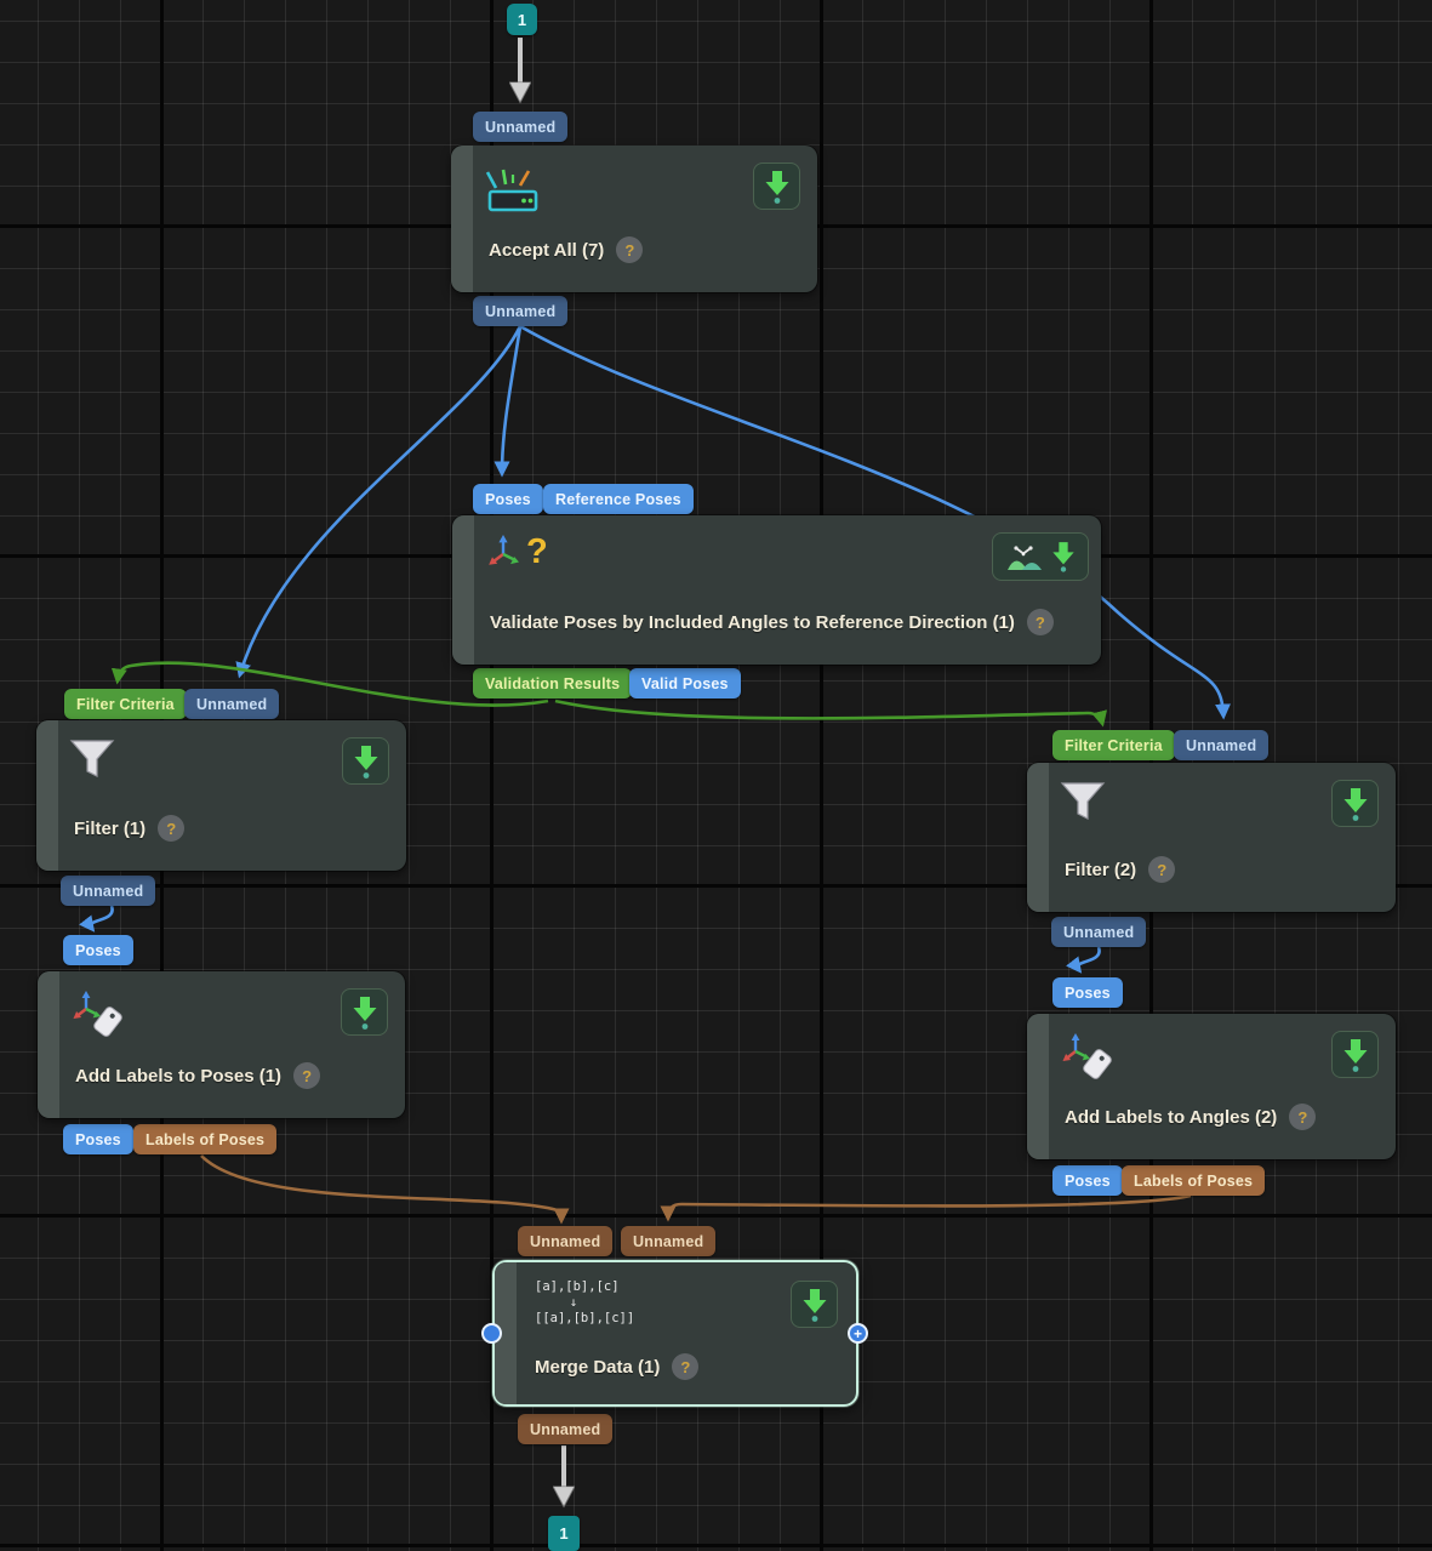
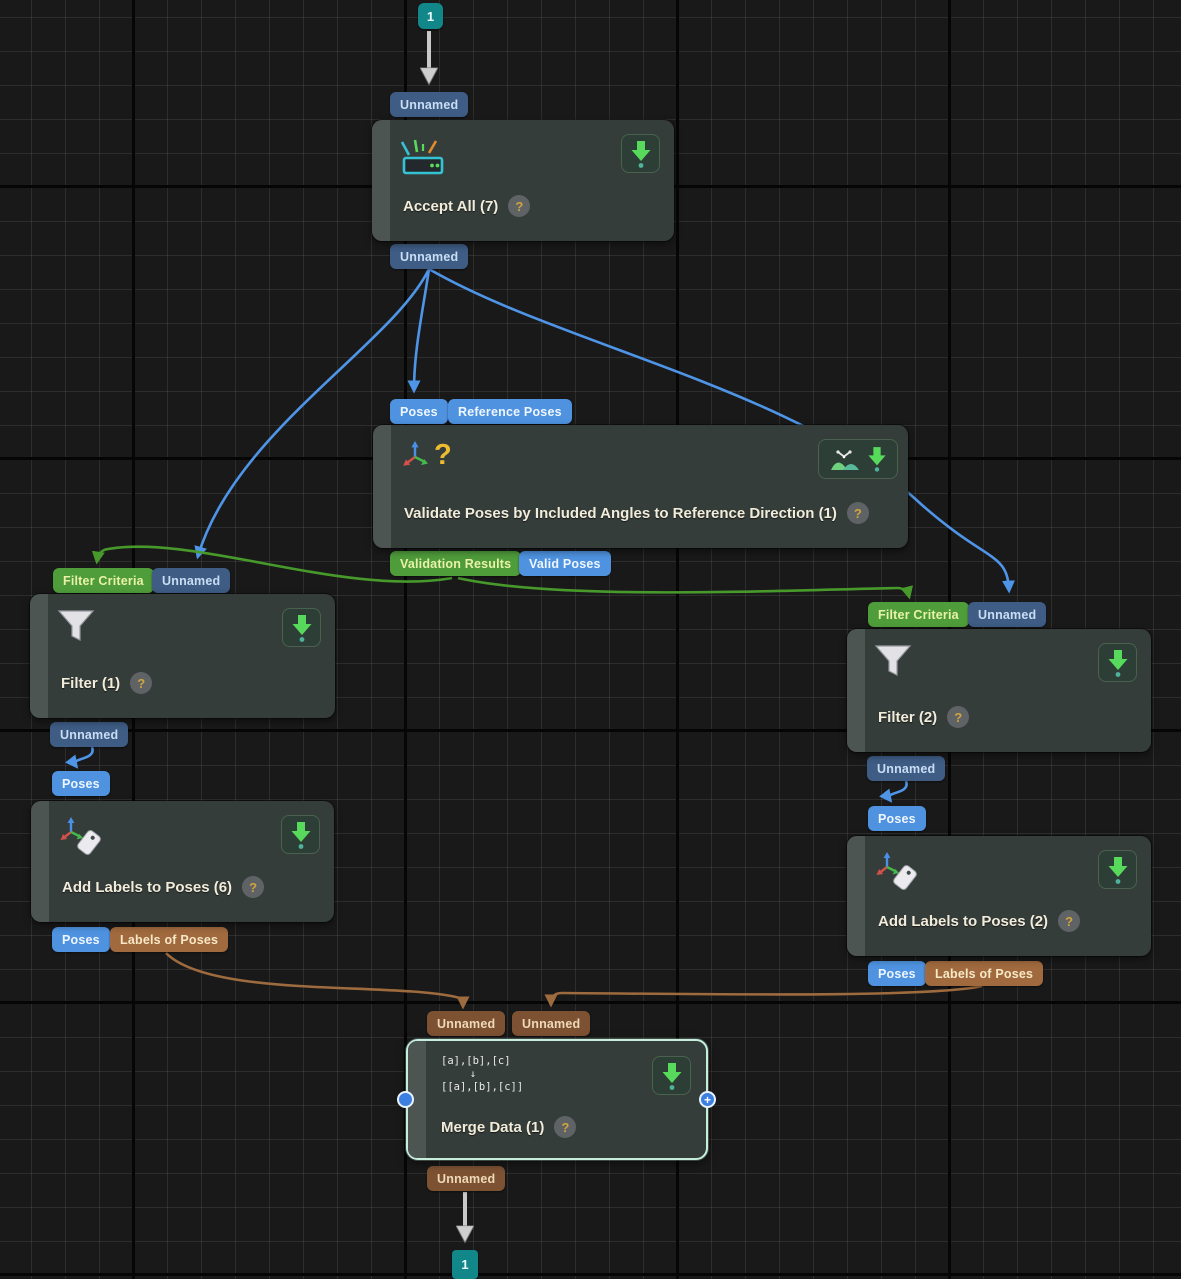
  1
  1
  Unnamed
  Accept All (7)
  ?
  Unnamed
  Poses
  Reference Poses
  ?
  Validate Poses by Included Angles to Reference Direction (1)
  ?
  Validation Results
  Valid Poses
  Filter Criteria
  Unnamed
  Filter (1)
  ?
  Unnamed
  Poses
- Add Labels to Poses (1)
+ Add Labels to Poses (6)
  ?
  Poses
  Labels of Poses
  Filter Criteria
  Unnamed
  Filter (2)
  ?
  Unnamed
  Poses
- Add Labels to Angles (2)
+ Add Labels to Poses (2)
  ?
  Poses
  Labels of Poses
  Unnamed
  Unnamed
  [a],[b],[c]
  ↓
  [[a],[b],[c]]
  Merge Data (1)
  ?
  +
  Unnamed
